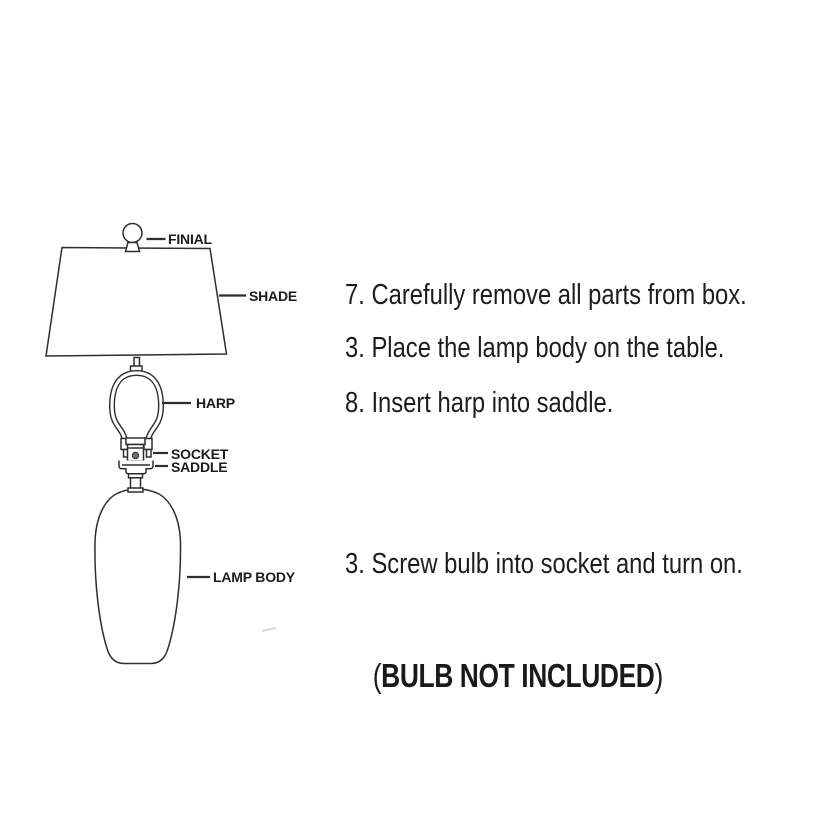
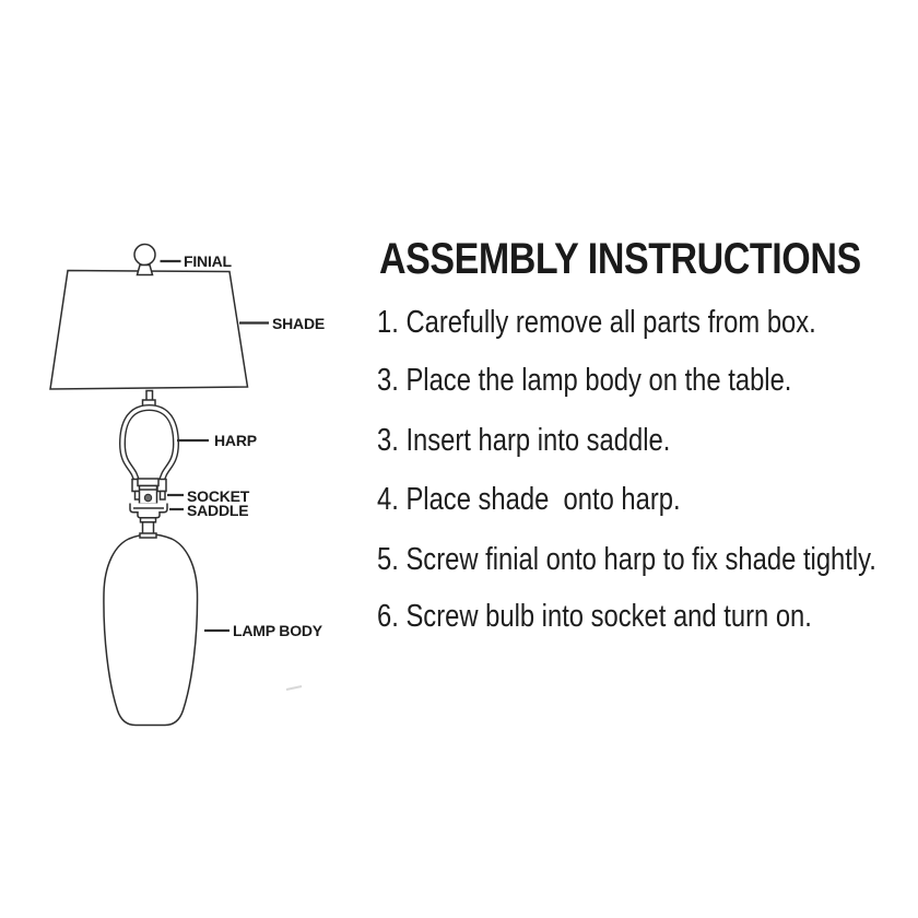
  FINIAL
  SHADE
  HARP
  SOCKET
  SADDLE
  LAMP BODY
+ ASSEMBLY INSTRUCTIONS
- 7. Carefully remove all parts from box.
+ 1. Carefully remove all parts from box.
  3. Place the lamp body on the table.
- 8. Insert harp into saddle.
+ 3. Insert harp into saddle.
+ 4. Place shade onto harp.
+ 5. Screw finial onto harp to fix shade tightly.
- 3. Screw bulb into socket and turn on.
+ 6. Screw bulb into socket and turn on.
- (BULB NOT INCLUDED)
